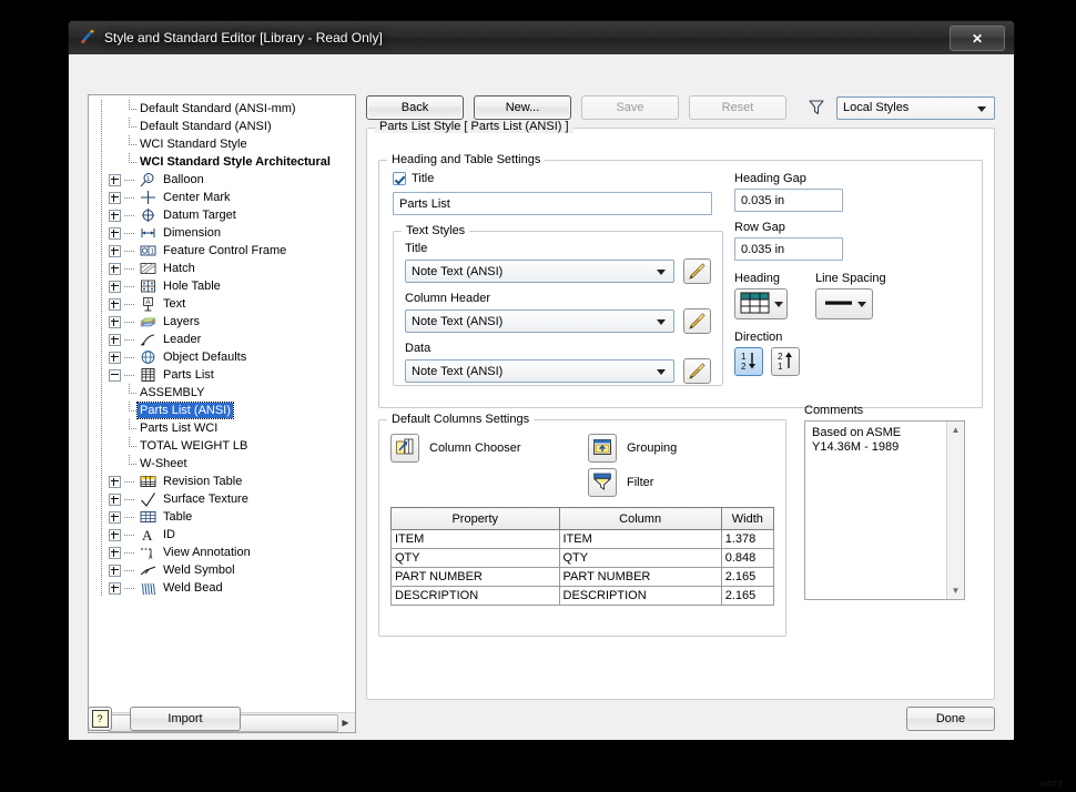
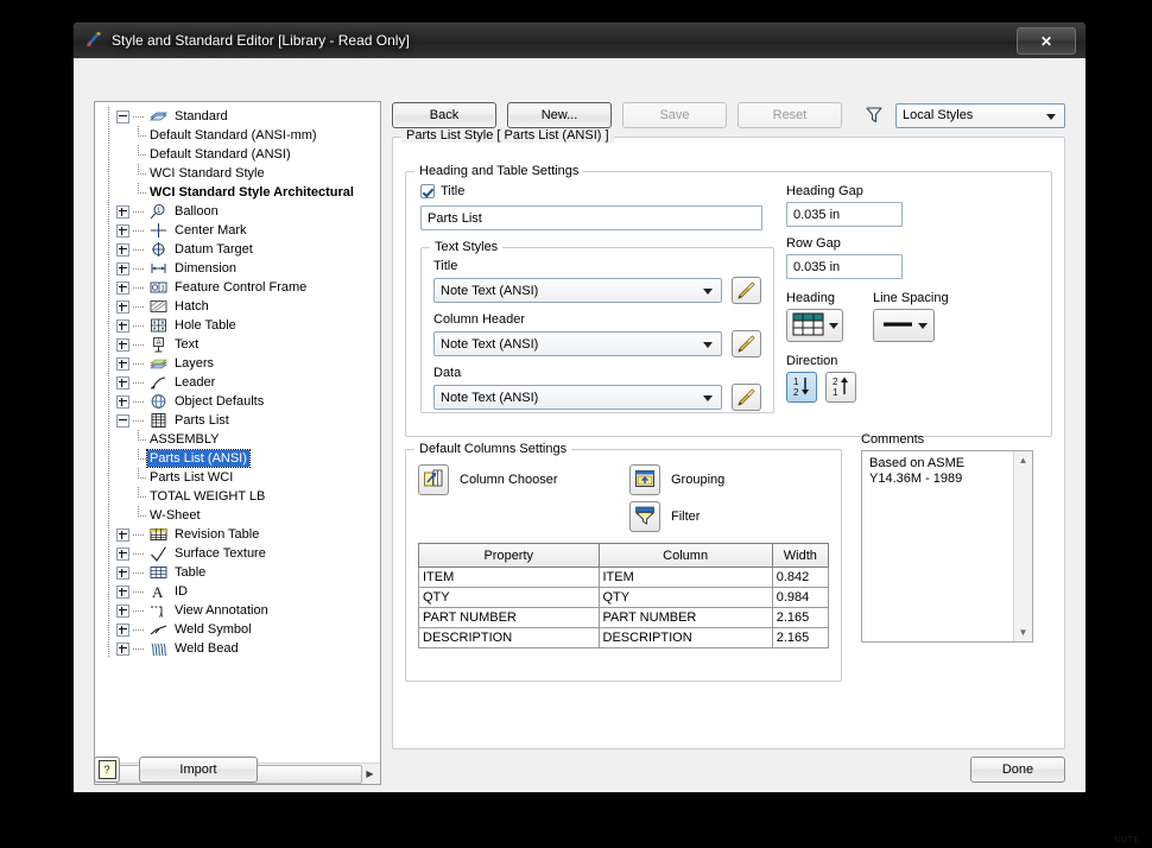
  Style and Standard Editor [Library - Read Only]
  ✕
+ Standard
  Default Standard (ANSI-mm)
  Default Standard (ANSI)
  WCI Standard Style
  WCI Standard Style Architectural
  Balloon
  Center Mark
  Datum Target
  Dimension
  Feature Control Frame
  Hatch
  Hole Table
  Text
  Layers
  Leader
  Object Defaults
  Parts List
  ASSEMBLY
  Parts List (ANSI)
  Parts List WCI
  TOTAL WEIGHT LB
  W-Sheet
  Revision Table
  Surface Texture
  Table
  A
  ID
  View Annotation
  Weld Symbol
  Weld Bead
  ▶
  Back
  New...
  Save
  Reset
  Local Styles
  Parts List Style [ Parts List (ANSI) ]
  Heading and Table Settings
  Title
  Parts List
  Text Styles
  Title
  Note Text (ANSI)
  Column Header
  Note Text (ANSI)
  Data
  Note Text (ANSI)
  Heading Gap
  0.035 in
  Row Gap
  0.035 in
  Heading
  Line Spacing
  Direction
  1
  2
  2
  1
  Default Columns Settings
  Column Chooser
  Grouping
  Filter
  Property	Column	Width
- ITEM	ITEM	1.378
+ ITEM	ITEM	0.842
- QTY	QTY	0.848
+ QTY	QTY	0.984
  PART NUMBER	PART NUMBER	2.165
  DESCRIPTION	DESCRIPTION	2.165
  Comments
  Based on ASME
  Y14.36M - 1989
  ▲
  ▼
  ?
  Import
  Done
